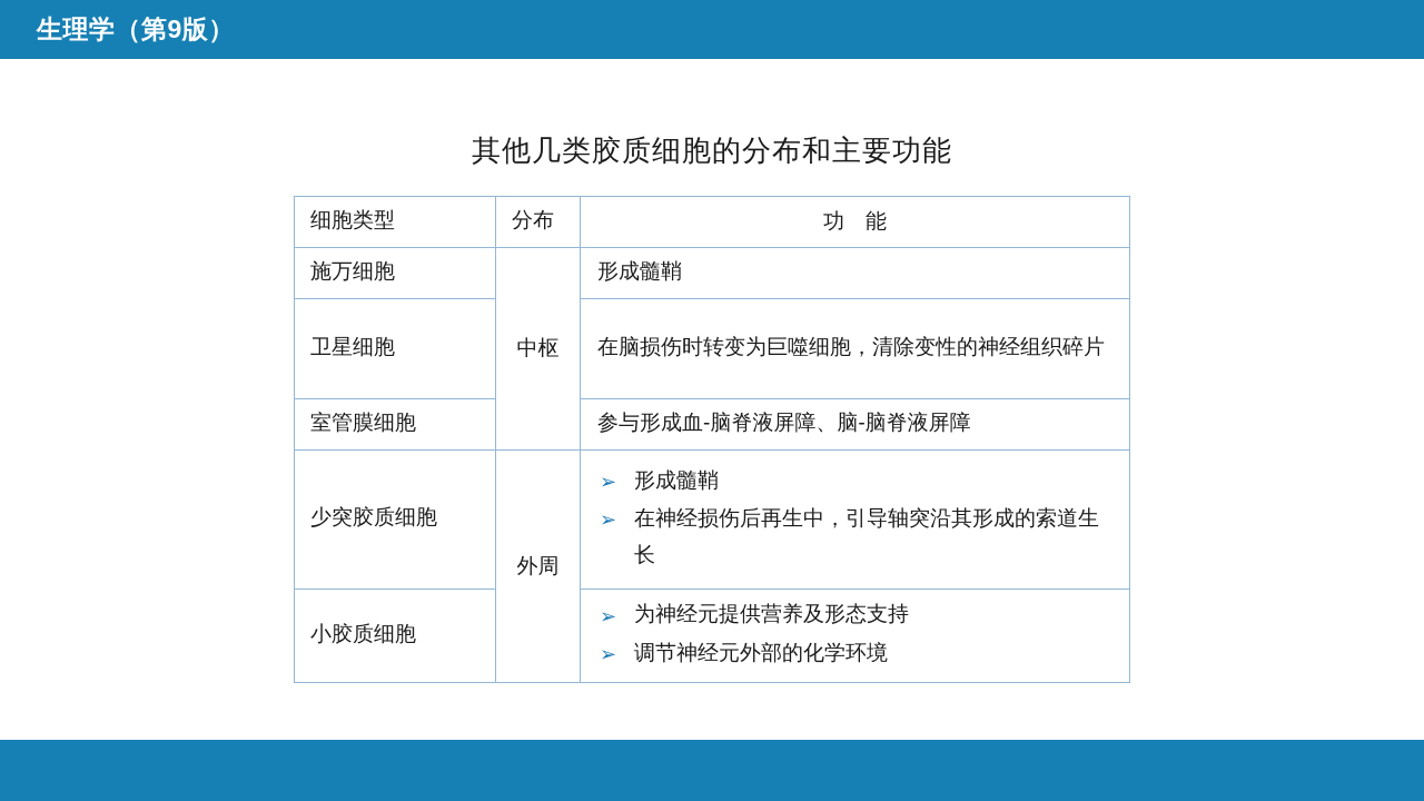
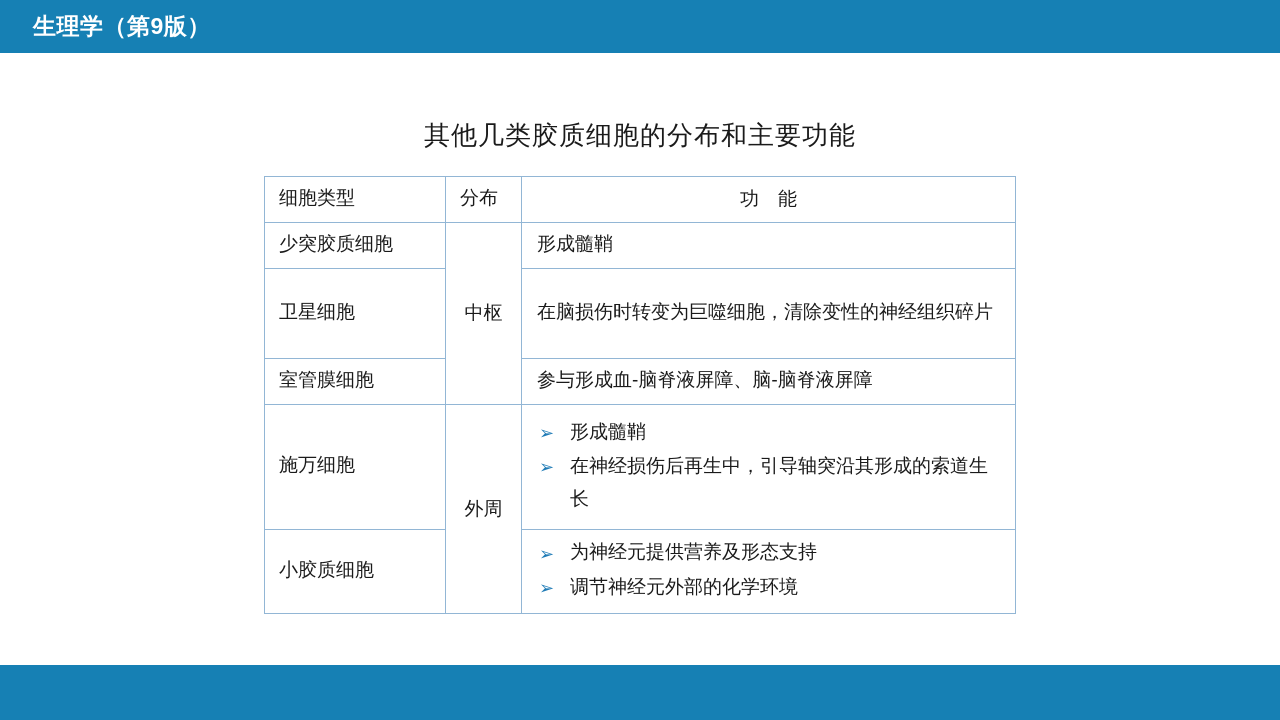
  生理学（第9版）
  其他几类胶质细胞的分布和主要功能
  细胞类型	分布	功 能
- 施万细胞	中枢	形成髓鞘
+ 少突胶质细胞	中枢	形成髓鞘
  卫星细胞	在脑损伤时转变为巨噬细胞，清除变性的神经组织碎片
  室管膜细胞	参与形成血-脑脊液屏障、脑-脑脊液屏障
- 少突胶质细胞	外周	➢ 形成髓鞘 ➢ 在神经损伤后再生中，引导轴突沿其形成的索道生长
+ 施万细胞	外周	➢ 形成髓鞘 ➢ 在神经损伤后再生中，引导轴突沿其形成的索道生长
  小胶质细胞	➢ 为神经元提供营养及形态支持 ➢ 调节神经元外部的化学环境
